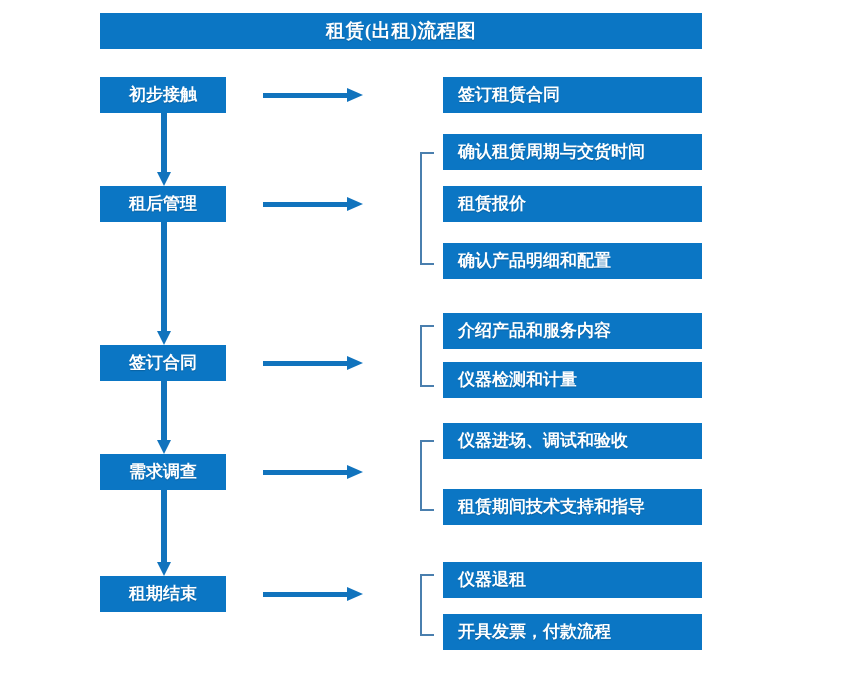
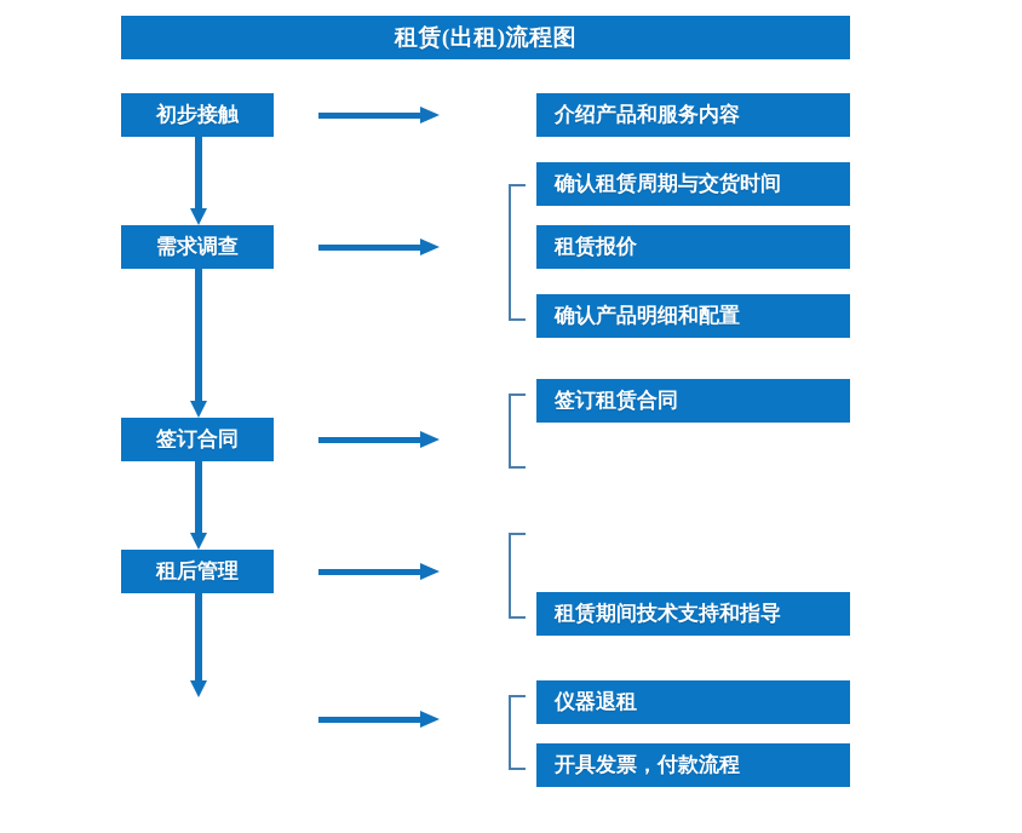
  租赁(出租)流程图
  初步接触
- 租后管理
+ 需求调查
  签订合同
- 需求调查
+ 租后管理
- 租期结束
- 签订租赁合同
+ 介绍产品和服务内容
  确认租赁周期与交货时间
  租赁报价
  确认产品明细和配置
- 介绍产品和服务内容
+ 签订租赁合同
- 仪器检测和计量
- 仪器进场、调试和验收
  租赁期间技术支持和指导
  仪器退租
  开具发票，付款流程
